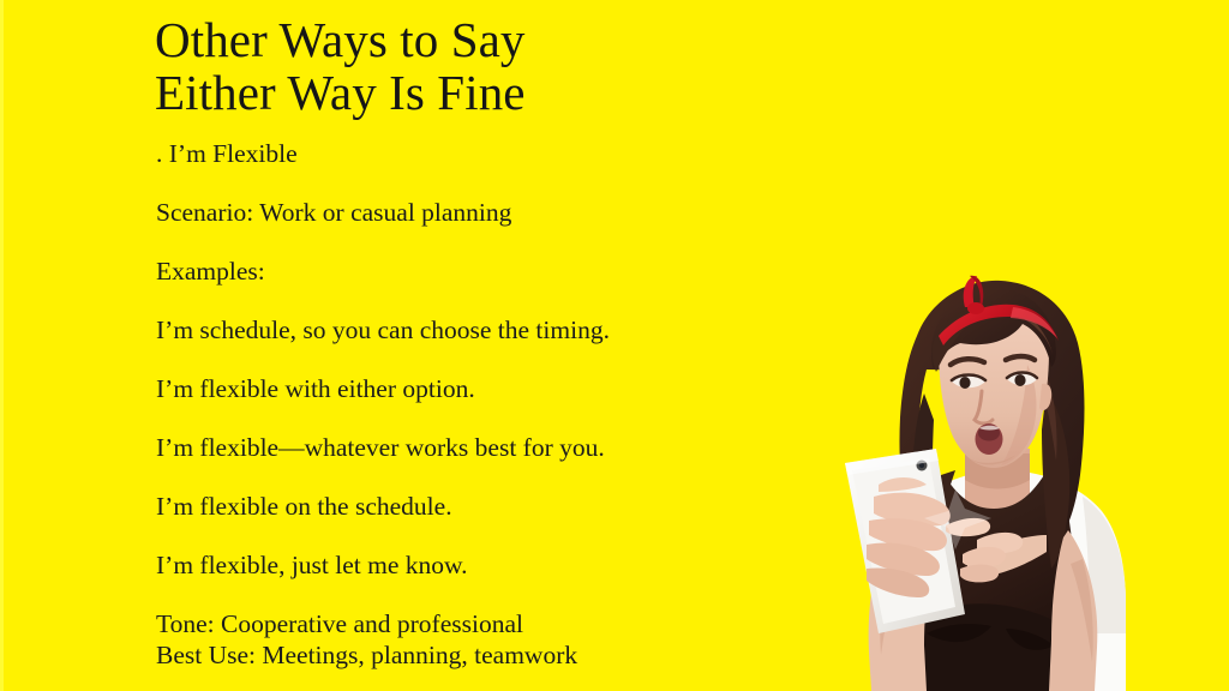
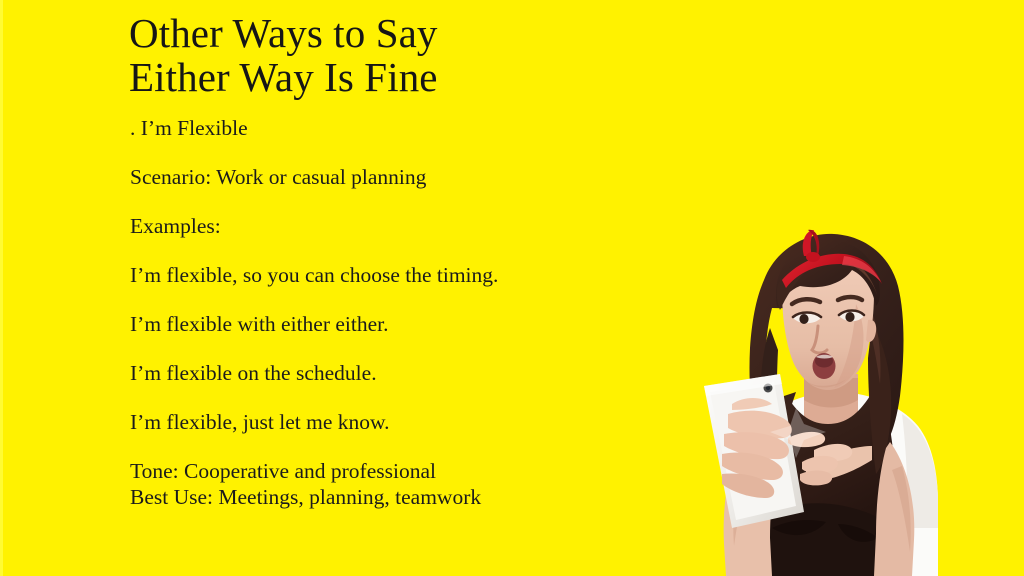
  Other Ways to Say
  Either Way Is Fine
  . I’m Flexible
  Scenario: Work or casual planning
  Examples:
- I’m schedule, so you can choose the timing.
+ I’m flexible, so you can choose the timing.
- I’m flexible with either option.
+ I’m flexible with either either.
- I’m flexible—whatever works best for you.
  I’m flexible on the schedule.
  I’m flexible, just let me know.
  Tone: Cooperative and professional
  Best Use: Meetings, planning, teamwork
